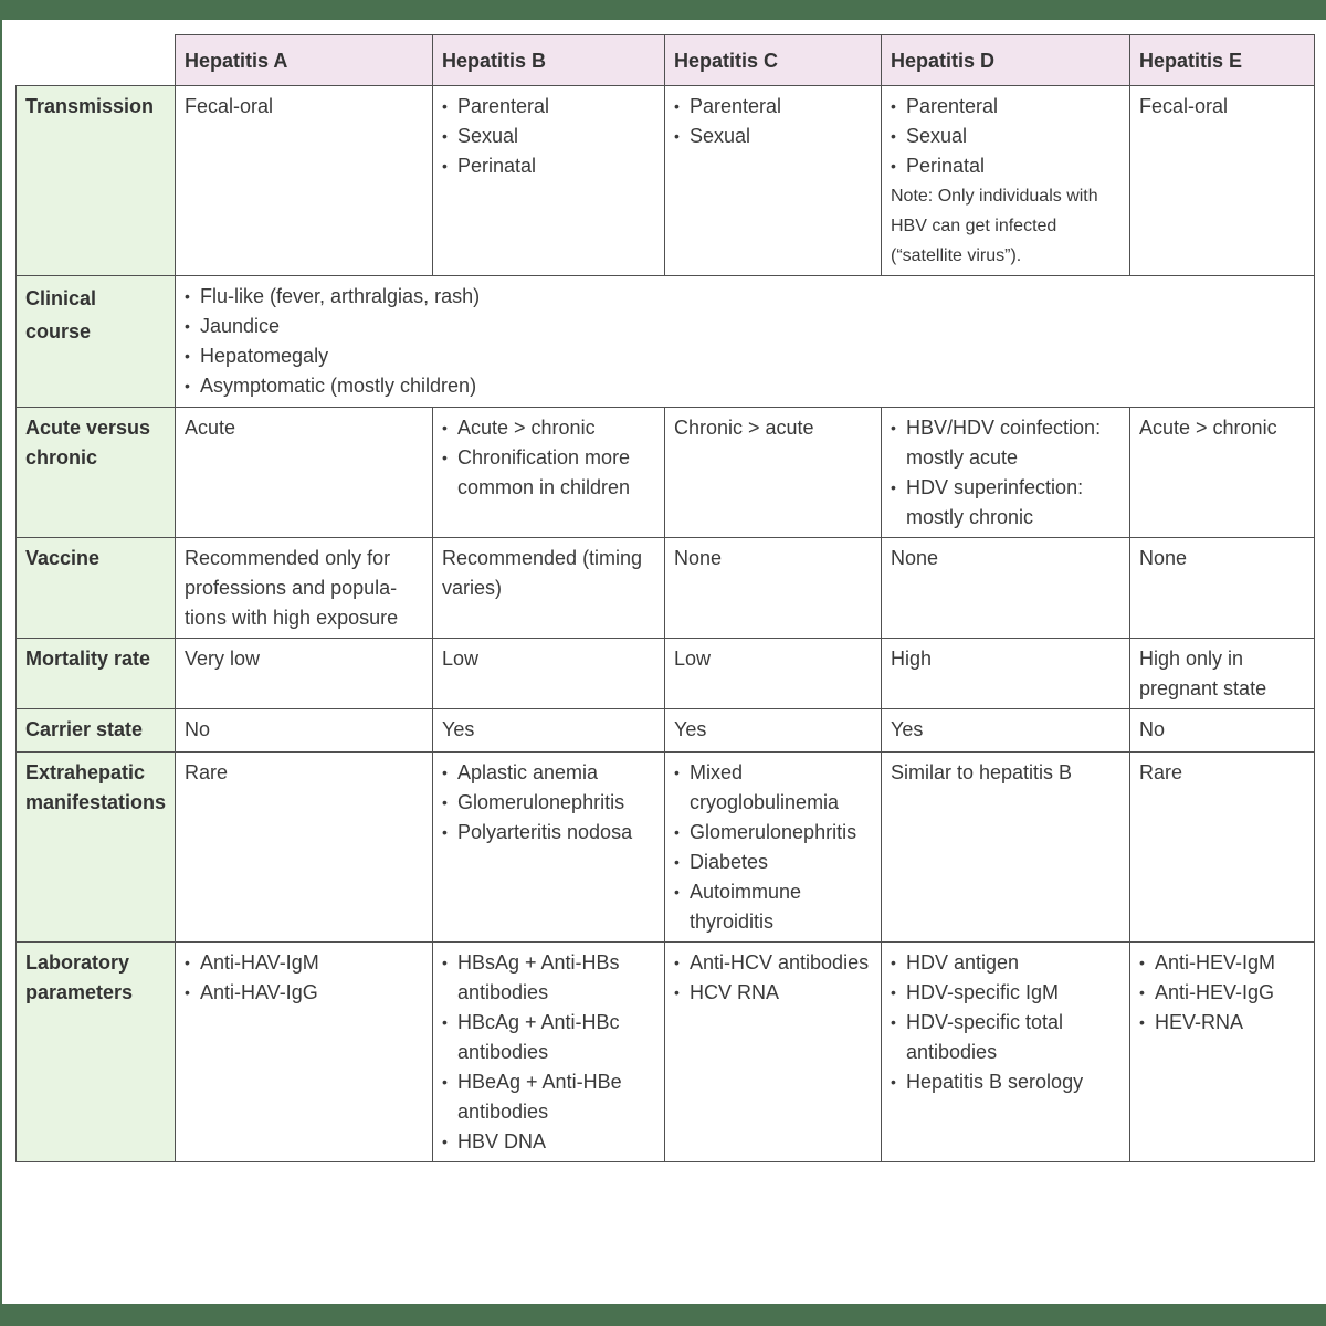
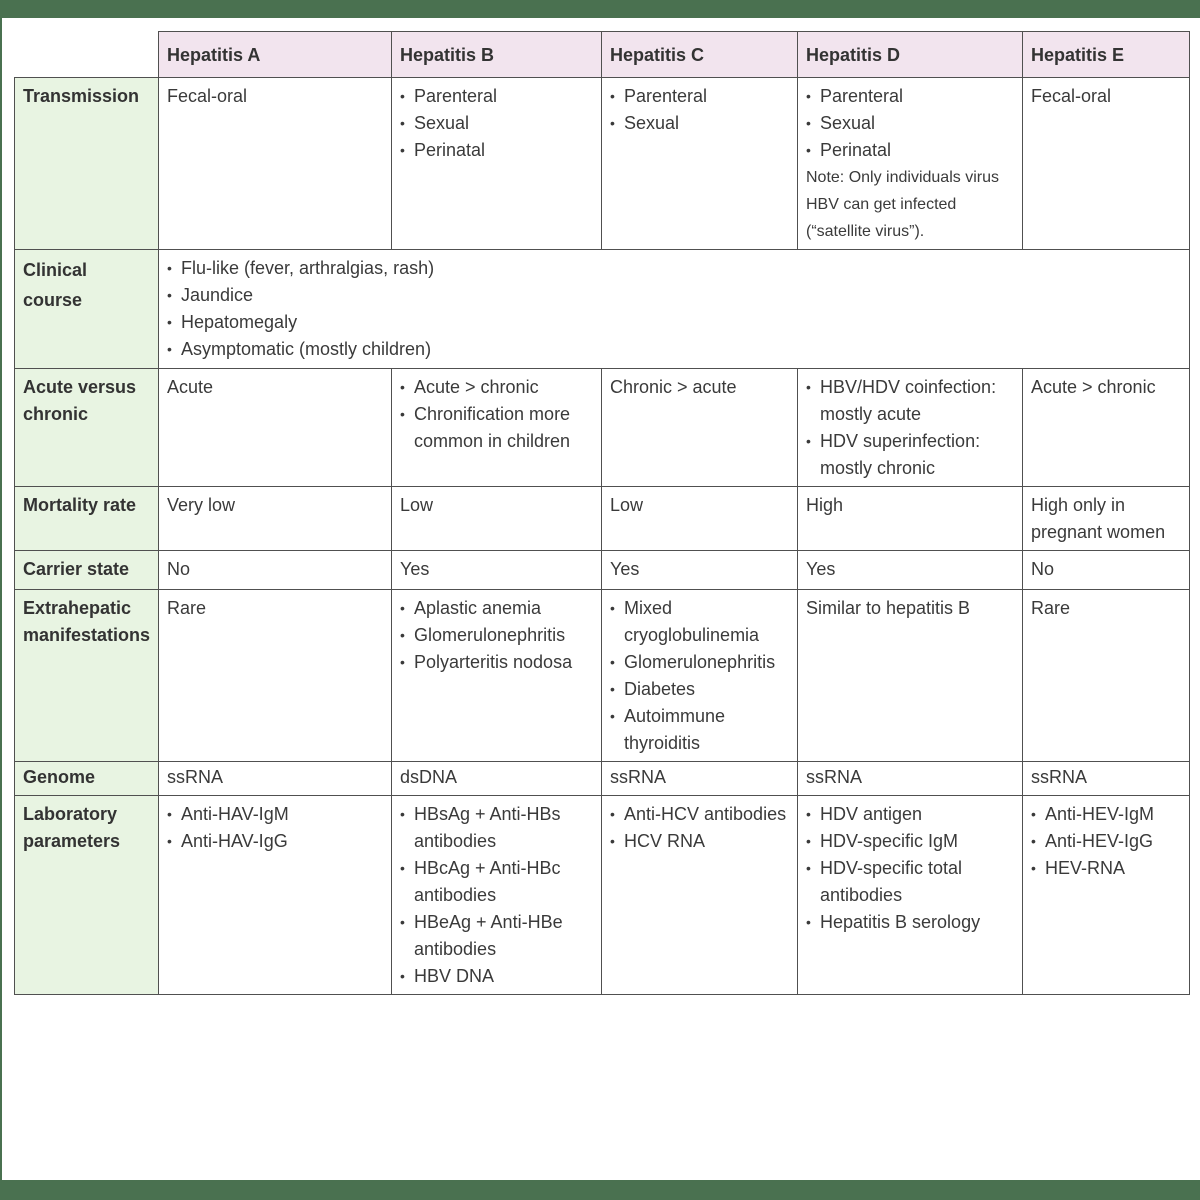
  	Hepatitis A	Hepatitis B	Hepatitis C	Hepatitis D	Hepatitis E
- Transmission	Fecal-oral	Parenteral Sexual Perinatal	Parenteral Sexual	Parenteral Sexual Perinatal Note: Only individuals with HBV can get infected (“satellite virus”).	Fecal-oral
+ Transmission	Fecal-oral	Parenteral Sexual Perinatal	Parenteral Sexual	Parenteral Sexual Perinatal Note: Only individuals virus HBV can get infected (“satellite virus”).	Fecal-oral
  Clinical course	Flu-like (fever, arthralgias, rash) Jaundice Hepatomegaly Asymptomatic (mostly children)
  Acute versus chronic	Acute	Acute > chronic Chronification more common in children	Chronic > acute	HBV/HDV coinfection: mostly acute HDV superinfection: mostly chronic	Acute > chronic
- Vaccine	Recommended only for professions and popula-tions with high exposure	Recommended (timing varies)	None	None	None
- Mortality rate	Very low	Low	Low	High	High only in pregnant state
+ Mortality rate	Very low	Low	Low	High	High only in pregnant women
  Carrier state	No	Yes	Yes	Yes	No
  Extrahepatic manifestations	Rare	Aplastic anemia Glomerulonephritis Polyarteritis nodosa	Mixed cryoglobulinemia Glomerulonephritis Diabetes Autoimmune thyroiditis	Similar to hepatitis B	Rare
+ Genome	ssRNA	dsDNA	ssRNA	ssRNA	ssRNA
  Laboratory parameters	Anti-HAV-IgM Anti-HAV-IgG	HBsAg + Anti-HBs antibodies HBcAg + Anti-HBc antibodies HBeAg + Anti-HBe antibodies HBV DNA	Anti-HCV antibodies HCV RNA	HDV antigen HDV-specific IgM HDV-specific total antibodies Hepatitis B serology	Anti-HEV-IgM Anti-HEV-IgG HEV-RNA
